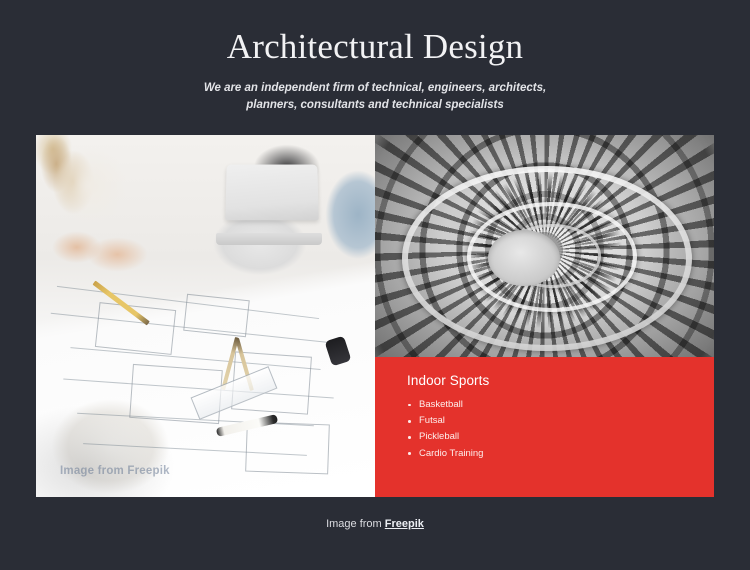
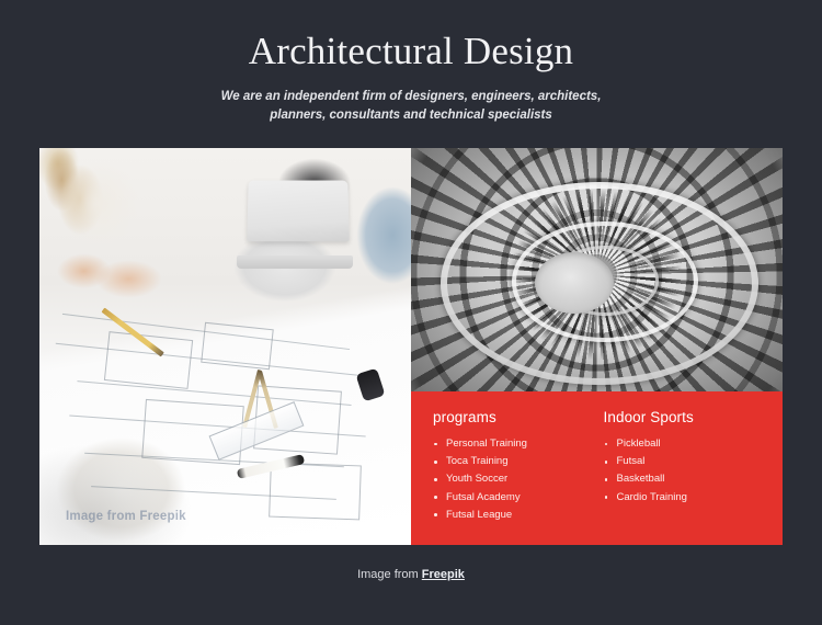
  Architectural Design
- We are an independent firm of technical, engineers, architects, planners, consultants and technical specialists
+ We are an independent firm of designers, engineers, architects, planners, consultants and technical specialists
  Image from Freepik
+ programs
+ Personal Training
+ Toca Training
+ Youth Soccer
+ Futsal Academy
+ Futsal League
  Indoor Sports
- Basketball
+ Pickleball
  Futsal
- Pickleball
+ Basketball
  Cardio Training
  Image from Freepik
